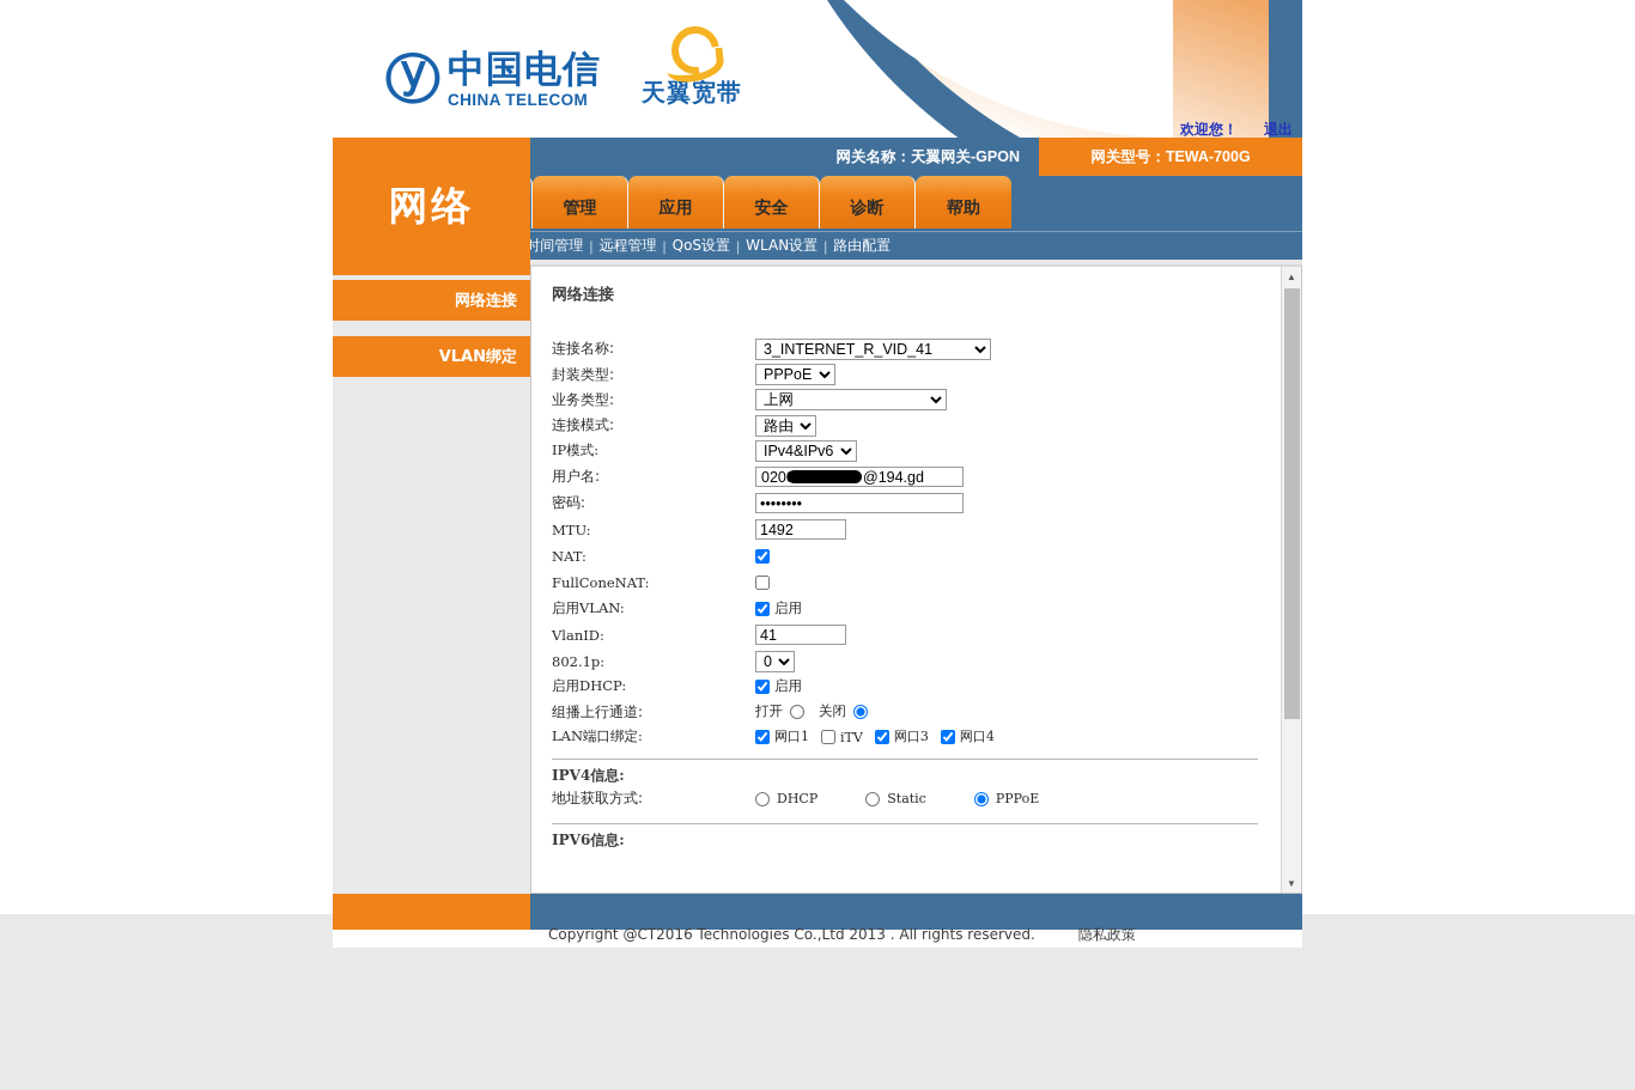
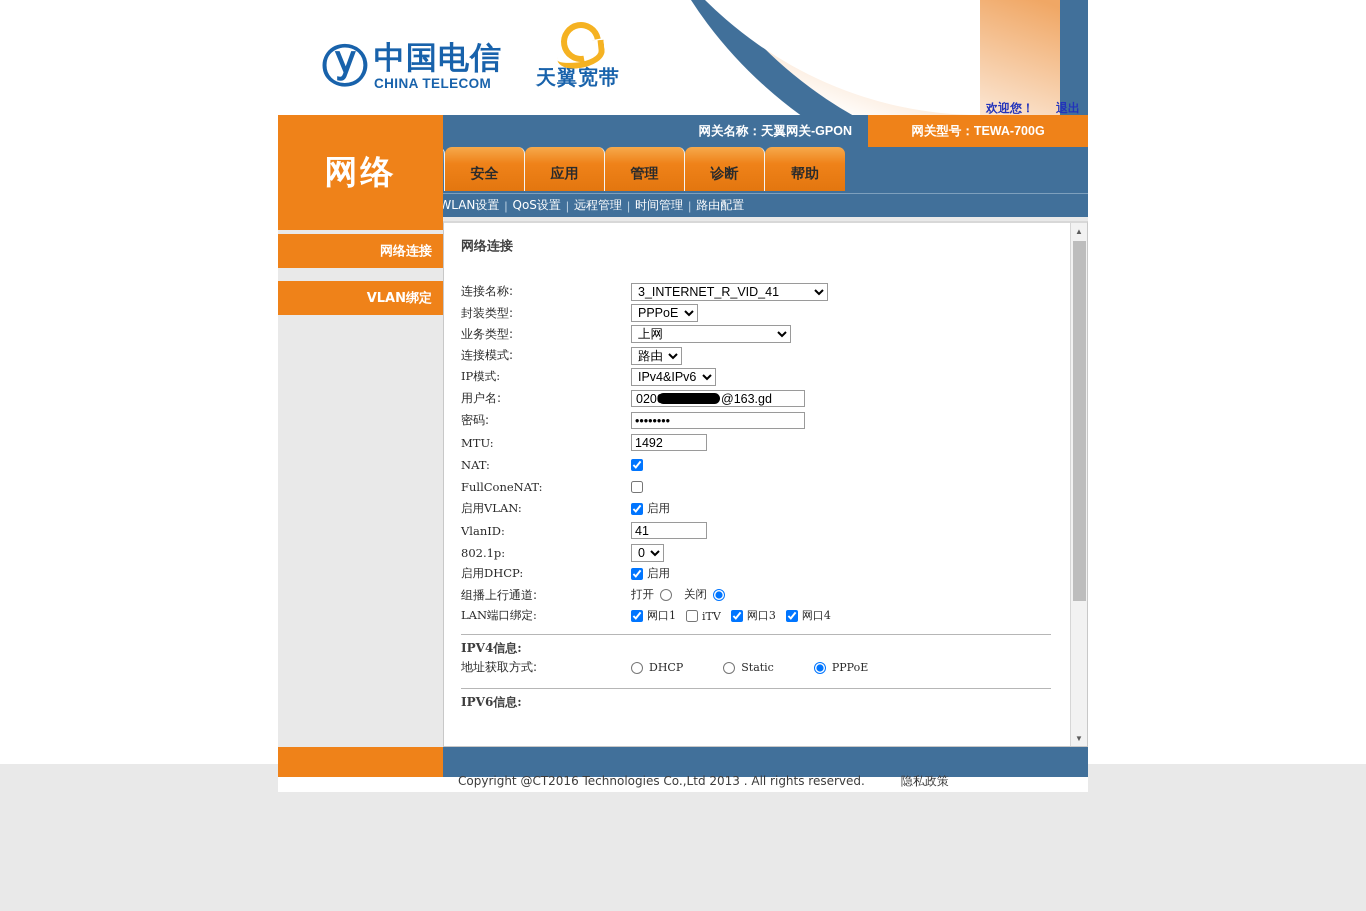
  ⓨ
  中国电信
  CHINA TELECOM
  天翼宽带
  欢迎您！
  退出
  网关名称：天翼网关-GPON
  网关型号：TEWA-700G
- 管理
+ 安全
  应用
- 安全
+ 管理
  诊断
  帮助
- 时间管理
+ WLAN设置
  |
- 远程管理
+ QoS设置
  |
- QoS设置
+ 远程管理
  |
- WLAN设置
+ 时间管理
  |
  路由配置
  网络连接
  VLAN绑定
  网络连接
  连接名称:
  3_INTERNET_R_VID_41
  封装类型:
  PPPoE
  业务类型:
  上网
  连接模式:
  路由
  IP模式:
  IPv4&IPv6
  用户名:
  020
- @194.gd
+ @163.gd
  密码:
  ••••••••
  MTU:
  1492
  NAT:
  FullConeNAT:
  启用VLAN:
  启用
  VlanID:
  41
  802.1p:
  0
  启用DHCP:
  启用
  组播上行通道:
  打开
  关闭
  LAN端口绑定:
  网口1
  iTV
  网口3
  网口4
  IPV4信息:
  地址获取方式:
  DHCP
  Static
  PPPoE
  IPV6信息:
  ▲
  ▼
  Copyright @CT2016 Technologies Co.,Ltd 2013 . All rights reserved.
  隐私政策
  网络
